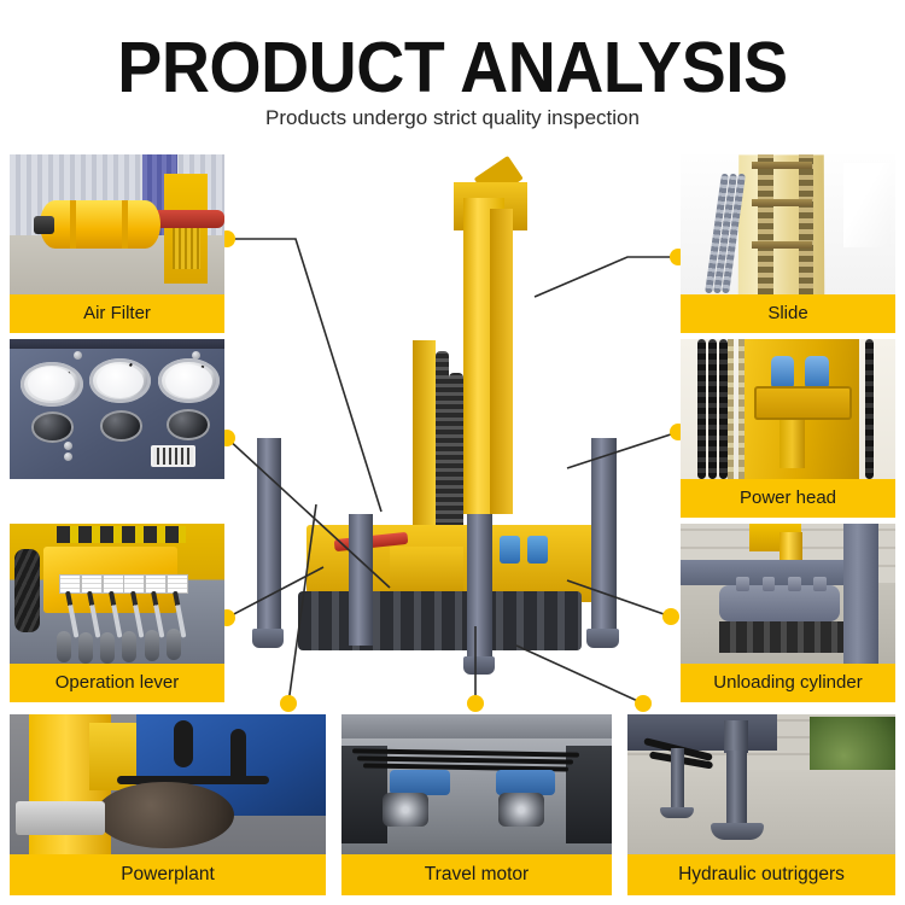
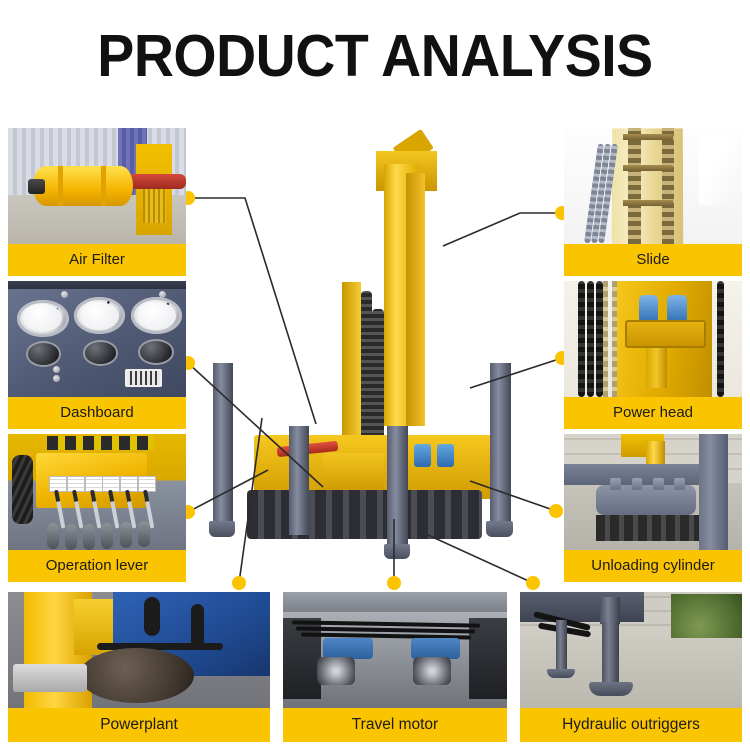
  PRODUCT ANALYSIS
- Products undergo strict quality inspection
  Air Filter
+ Dashboard
  Operation lever
  Slide
  Power head
  Unloading cylinder
  Powerplant
  Travel motor
  Hydraulic outriggers
